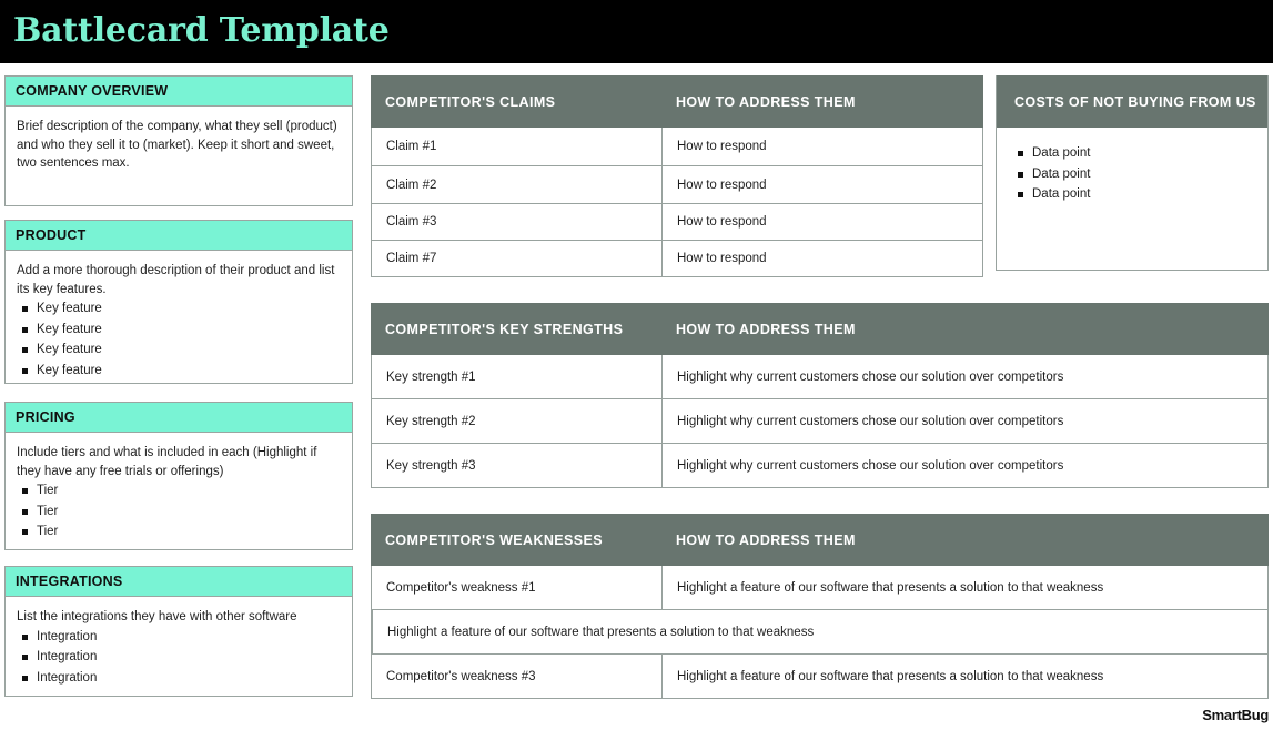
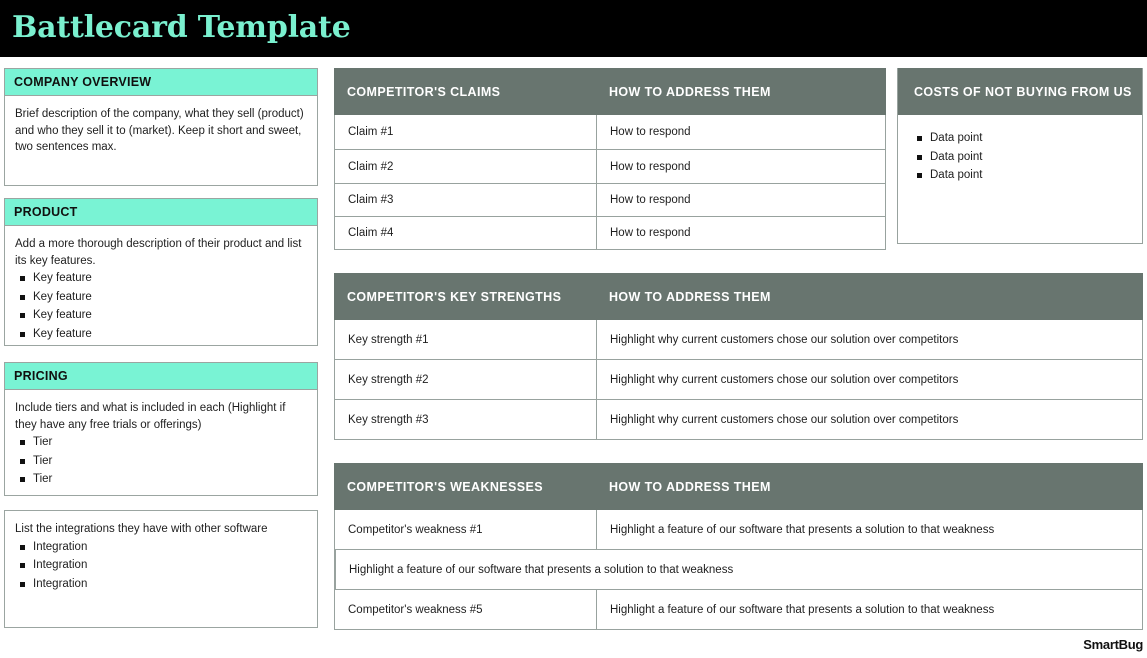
  Battlecard Template
  COMPANY OVERVIEW
  Brief description of the company, what they sell (product) and who they sell it to (market). Keep it short and sweet, two sentences max.
  PRODUCT
  Add a more thorough description of their product and list its key features.
  Key feature
  Key feature
  Key feature
  Key feature
  PRICING
  Include tiers and what is included in each (Highlight if they have any free trials or offerings)
  Tier
  Tier
  Tier
- INTEGRATIONS
  List the integrations they have with other software
  Integration
  Integration
  Integration
  COMPETITOR'S CLAIMS
  HOW TO ADDRESS THEM
  Claim #1
  How to respond
  Claim #2
  How to respond
  Claim #3
  How to respond
- Claim #7
+ Claim #4
  How to respond
  COSTS OF NOT BUYING FROM US
  Data point
  Data point
  Data point
  COMPETITOR'S KEY STRENGTHS
  HOW TO ADDRESS THEM
  Key strength #1
  Highlight why current customers chose our solution over competitors
  Key strength #2
  Highlight why current customers chose our solution over competitors
  Key strength #3
  Highlight why current customers chose our solution over competitors
  COMPETITOR'S WEAKNESSES
  HOW TO ADDRESS THEM
  Competitor's weakness #1
  Highlight a feature of our software that presents a solution to that weakness
  Highlight a feature of our software that presents a solution to that weakness
- Competitor's weakness #3
+ Competitor's weakness #5
  Highlight a feature of our software that presents a solution to that weakness
  SmartBug
